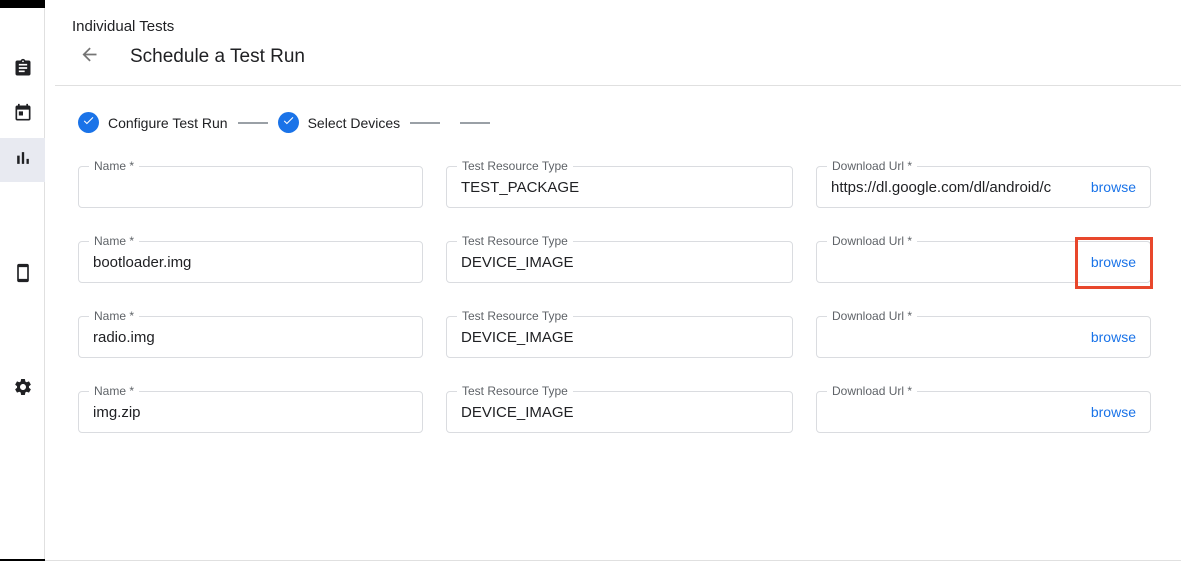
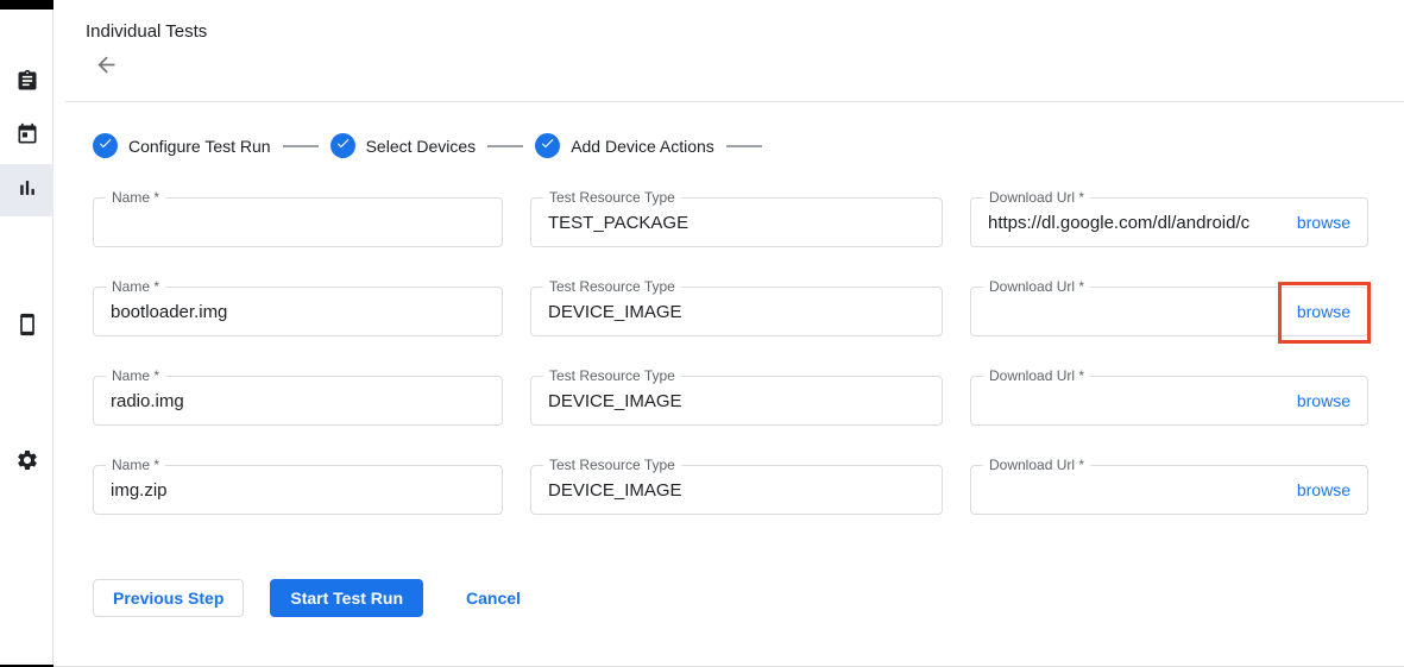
  Individual Tests
- Schedule a Test Run
  Configure Test Run
  Select Devices
+ Add Device Actions
  Name *
  Test Resource Type
  TEST_PACKAGE
  Download Url *
  https://dl.google.com/dl/android/c
  browse
  Name *
  bootloader.img
  Test Resource Type
  DEVICE_IMAGE
  Download Url *
  browse
  Name *
  radio.img
  Test Resource Type
  DEVICE_IMAGE
  Download Url *
  browse
  Name *
  img.zip
  Test Resource Type
  DEVICE_IMAGE
  Download Url *
  browse
+ Previous Step
+ Start Test Run
+ Cancel
